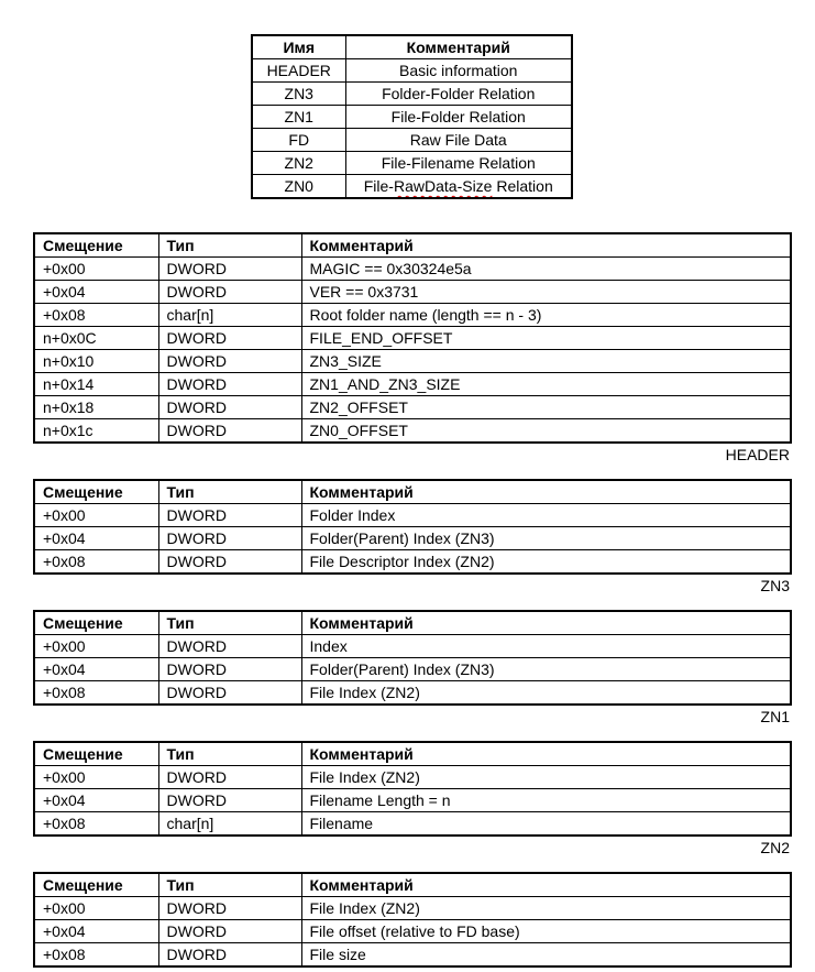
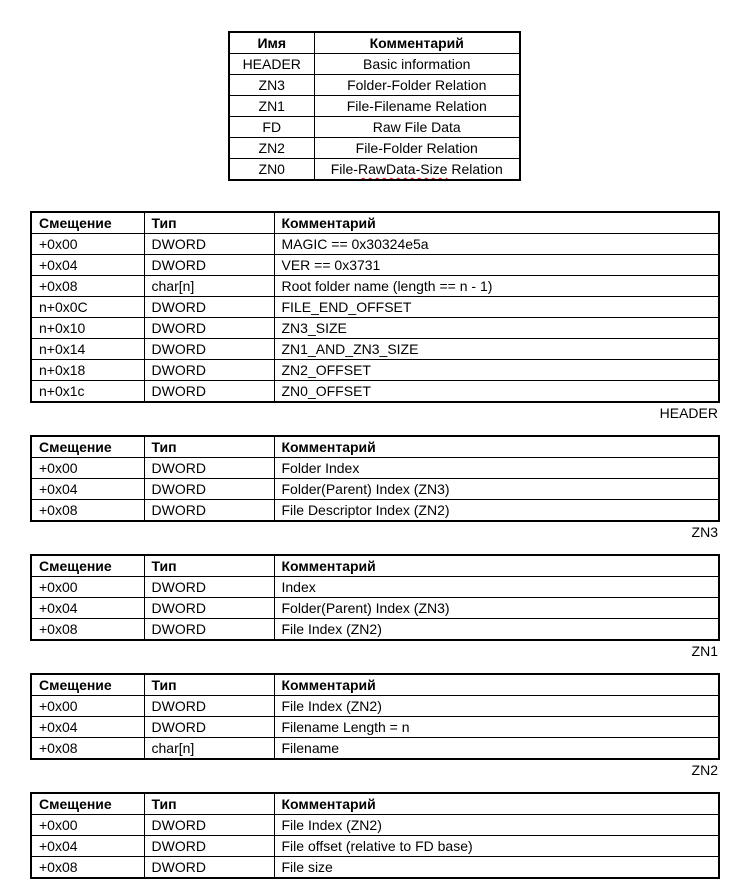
  Имя	Комментарий
  HEADER	Basic information
  ZN3	Folder-Folder Relation
- ZN1	File-Folder Relation
+ ZN1	File-Filename Relation
  FD	Raw File Data
- ZN2	File-Filename Relation
+ ZN2	File-Folder Relation
  ZN0	File-RawData-Size Relation
  Смещение	Тип	Комментарий
  +0x00	DWORD	MAGIC == 0x30324e5a
  +0x04	DWORD	VER == 0x3731
- +0x08	char[n]	Root folder name (length == n - 3)
+ +0x08	char[n]	Root folder name (length == n - 1)
  n+0x0C	DWORD	FILE_END_OFFSET
  n+0x10	DWORD	ZN3_SIZE
  n+0x14	DWORD	ZN1_AND_ZN3_SIZE
  n+0x18	DWORD	ZN2_OFFSET
  n+0x1c	DWORD	ZN0_OFFSET
  HEADER
  Смещение	Тип	Комментарий
  +0x00	DWORD	Folder Index
  +0x04	DWORD	Folder(Parent) Index (ZN3)
  +0x08	DWORD	File Descriptor Index (ZN2)
  ZN3
  Смещение	Тип	Комментарий
  +0x00	DWORD	Index
  +0x04	DWORD	Folder(Parent) Index (ZN3)
  +0x08	DWORD	File Index (ZN2)
  ZN1
  Смещение	Тип	Комментарий
  +0x00	DWORD	File Index (ZN2)
  +0x04	DWORD	Filename Length = n
  +0x08	char[n]	Filename
  ZN2
  Смещение	Тип	Комментарий
  +0x00	DWORD	File Index (ZN2)
  +0x04	DWORD	File offset (relative to FD base)
  +0x08	DWORD	File size
